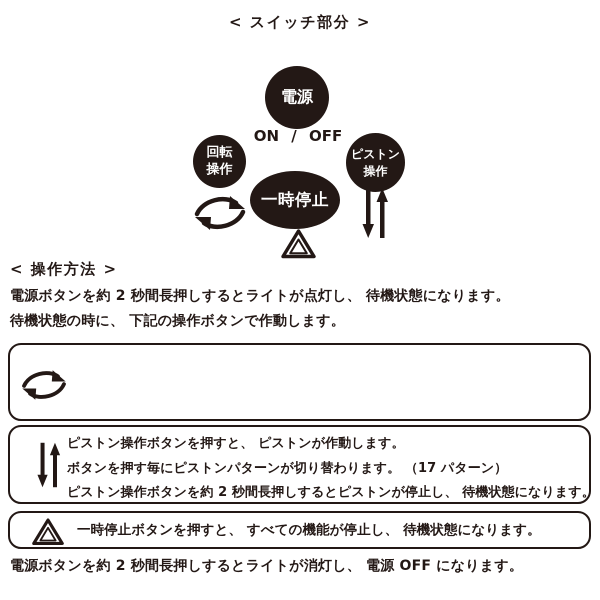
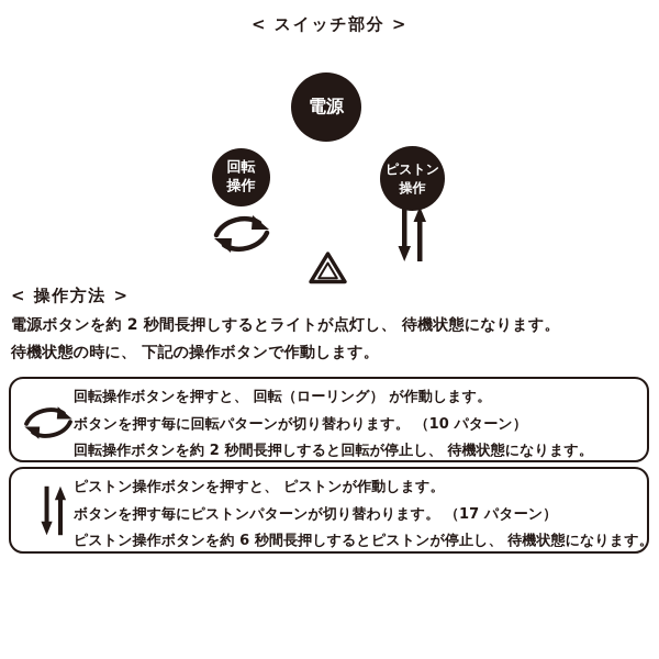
  < スイッチ部分 >
  電源
- ON / OFF
  回転
  操作
  ピストン
  操作
- 一時停止
  < 操作方法 >
  電源ボタンを約 2 秒間長押しするとライトが点灯し、 待機状態になります。
  待機状態の時に、 下記の操作ボタンで作動します。
+ 回転操作ボタンを押すと、 回転（ローリング） が作動します。
+ ボタンを押す毎に回転パターンが切り替わります。 （10 パターン）
+ 回転操作ボタンを約 2 秒間長押しすると回転が停止し、 待機状態になります。
  ピストン操作ボタンを押すと、 ピストンが作動します。
  ボタンを押す毎にピストンパターンが切り替わります。 （17 パターン）
- ピストン操作ボタンを約 2 秒間長押しするとピストンが停止し、 待機状態になります。
+ ピストン操作ボタンを約 6 秒間長押しするとピストンが停止し、 待機状態になります。
- 一時停止ボタンを押すと、 すべての機能が停止し、 待機状態になります。
- 電源ボタンを約 2 秒間長押しするとライトが消灯し、 電源 OFF になります。
